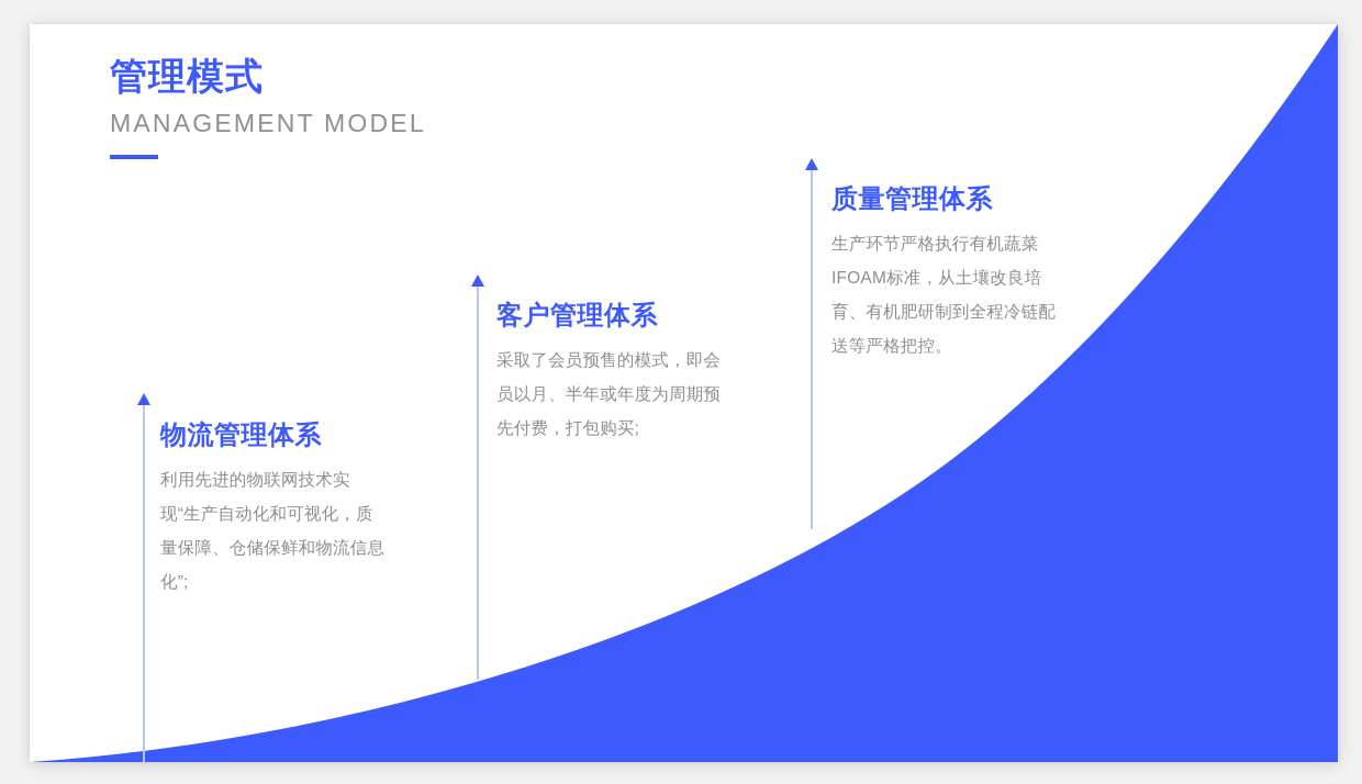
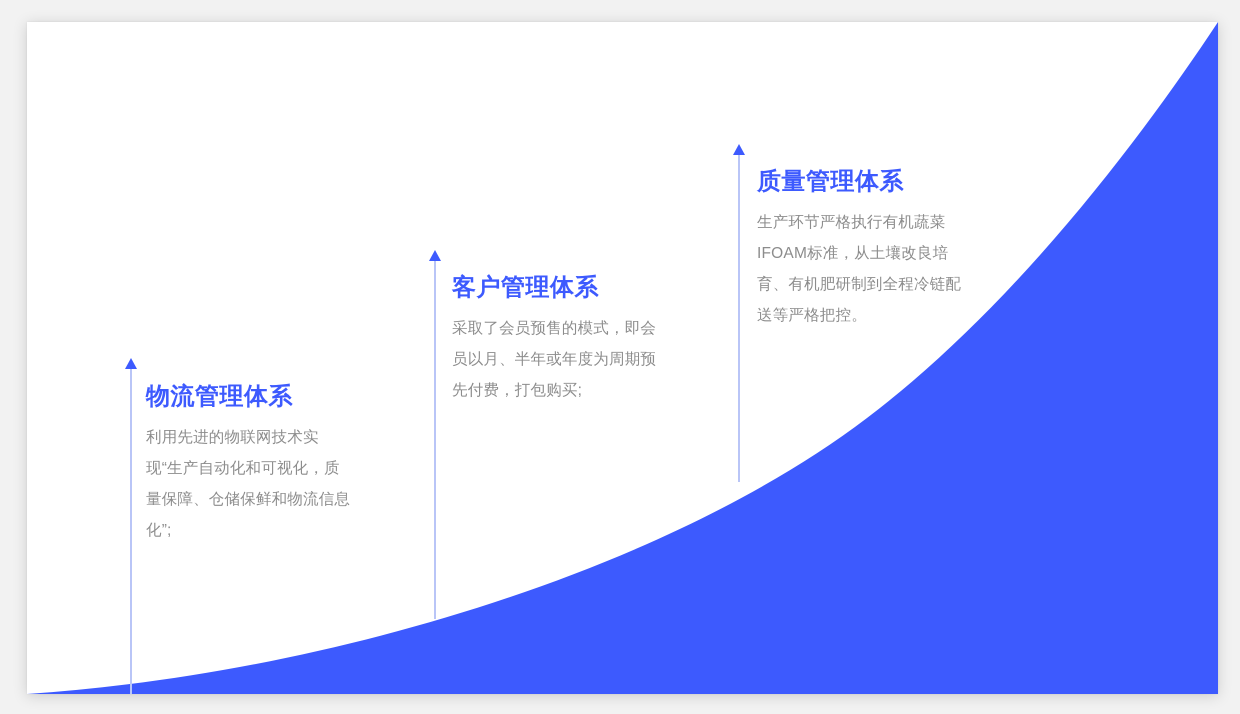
- 管理模式
- MANAGEMENT MODEL
  物流管理体系
  利用先进的物联网技术实现“生产自动化和可视化，质量保障、仓储保鲜和物流信息化”;
  客户管理体系
  采取了会员预售的模式，即会员以月、半年或年度为周期预先付费，打包购买;
  质量管理体系
  生产环节严格执行有机蔬菜IFOAM标准，从土壤改良培育、有机肥研制到全程冷链配送等严格把控。
